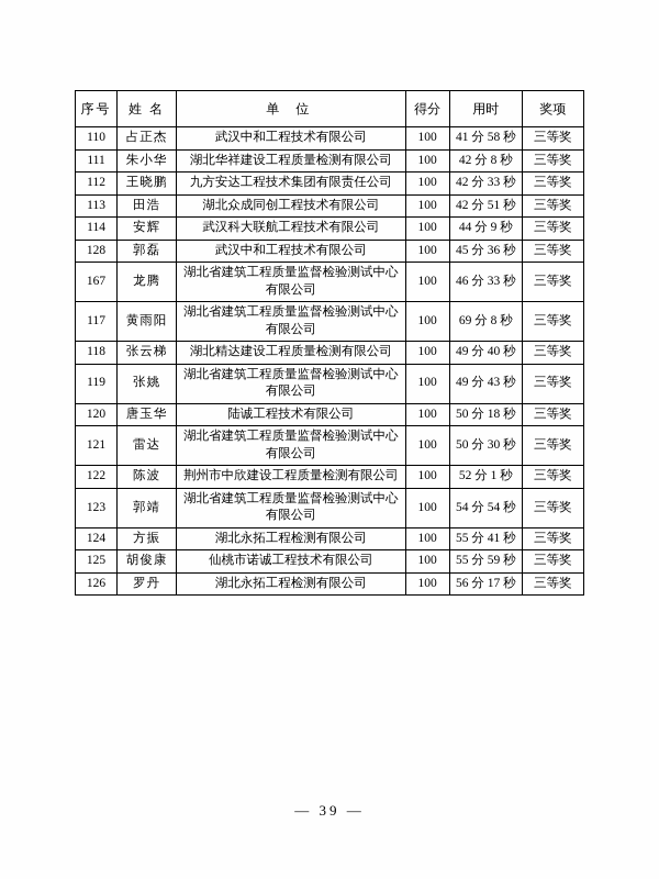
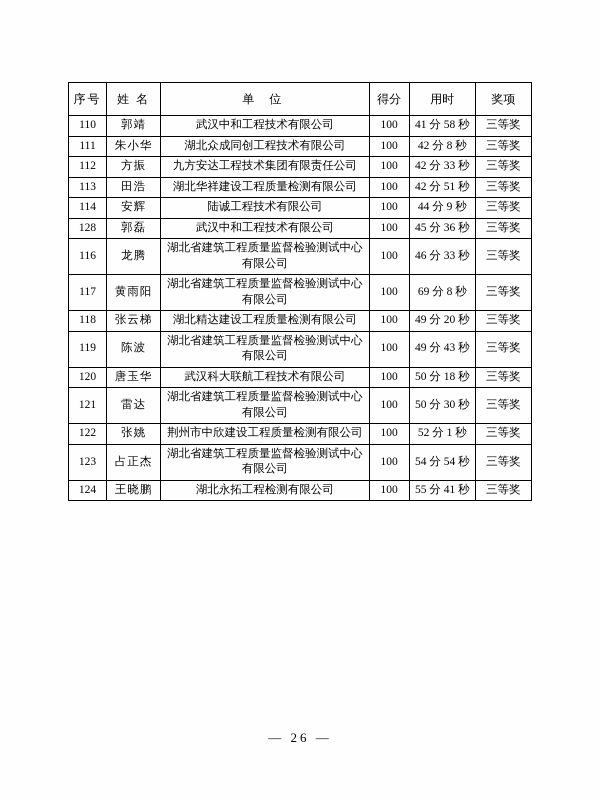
  序号	姓 名	单 位	得分	用时	奖项
- 110	占正杰	武汉中和工程技术有限公司	100	41 分 58 秒	三等奖
+ 110	郭靖	武汉中和工程技术有限公司	100	41 分 58 秒	三等奖
- 111	朱小华	湖北华祥建设工程质量检测有限公司	100	42 分 8 秒	三等奖
+ 111	朱小华	湖北众成同创工程技术有限公司	100	42 分 8 秒	三等奖
- 112	王晓鹏	九方安达工程技术集团有限责任公司	100	42 分 33 秒	三等奖
+ 112	方振	九方安达工程技术集团有限责任公司	100	42 分 33 秒	三等奖
- 113	田浩	湖北众成同创工程技术有限公司	100	42 分 51 秒	三等奖
+ 113	田浩	湖北华祥建设工程质量检测有限公司	100	42 分 51 秒	三等奖
- 114	安辉	武汉科大联航工程技术有限公司	100	44 分 9 秒	三等奖
+ 114	安辉	陆诚工程技术有限公司	100	44 分 9 秒	三等奖
  128	郭磊	武汉中和工程技术有限公司	100	45 分 36 秒	三等奖
- 167	龙腾	湖北省建筑工程质量监督检验测试中心有限公司	100	46 分 33 秒	三等奖
+ 116	龙腾	湖北省建筑工程质量监督检验测试中心有限公司	100	46 分 33 秒	三等奖
  117	黄雨阳	湖北省建筑工程质量监督检验测试中心有限公司	100	69 分 8 秒	三等奖
- 118	张云梯	湖北精达建设工程质量检测有限公司	100	49 分 40 秒	三等奖
+ 118	张云梯	湖北精达建设工程质量检测有限公司	100	49 分 20 秒	三等奖
- 119	张姚	湖北省建筑工程质量监督检验测试中心有限公司	100	49 分 43 秒	三等奖
+ 119	陈波	湖北省建筑工程质量监督检验测试中心有限公司	100	49 分 43 秒	三等奖
- 120	唐玉华	陆诚工程技术有限公司	100	50 分 18 秒	三等奖
+ 120	唐玉华	武汉科大联航工程技术有限公司	100	50 分 18 秒	三等奖
  121	雷达	湖北省建筑工程质量监督检验测试中心有限公司	100	50 分 30 秒	三等奖
- 122	陈波	荆州市中欣建设工程质量检测有限公司	100	52 分 1 秒	三等奖
+ 122	张姚	荆州市中欣建设工程质量检测有限公司	100	52 分 1 秒	三等奖
- 123	郭靖	湖北省建筑工程质量监督检验测试中心有限公司	100	54 分 54 秒	三等奖
+ 123	占正杰	湖北省建筑工程质量监督检验测试中心有限公司	100	54 分 54 秒	三等奖
- 124	方振	湖北永拓工程检测有限公司	100	55 分 41 秒	三等奖
+ 124	王晓鹏	湖北永拓工程检测有限公司	100	55 分 41 秒	三等奖
- 125	胡俊康	仙桃市诺诚工程技术有限公司	100	55 分 59 秒	三等奖
- 126	罗丹	湖北永拓工程检测有限公司	100	56 分 17 秒	三等奖
- — 39 —
+ — 26 —
